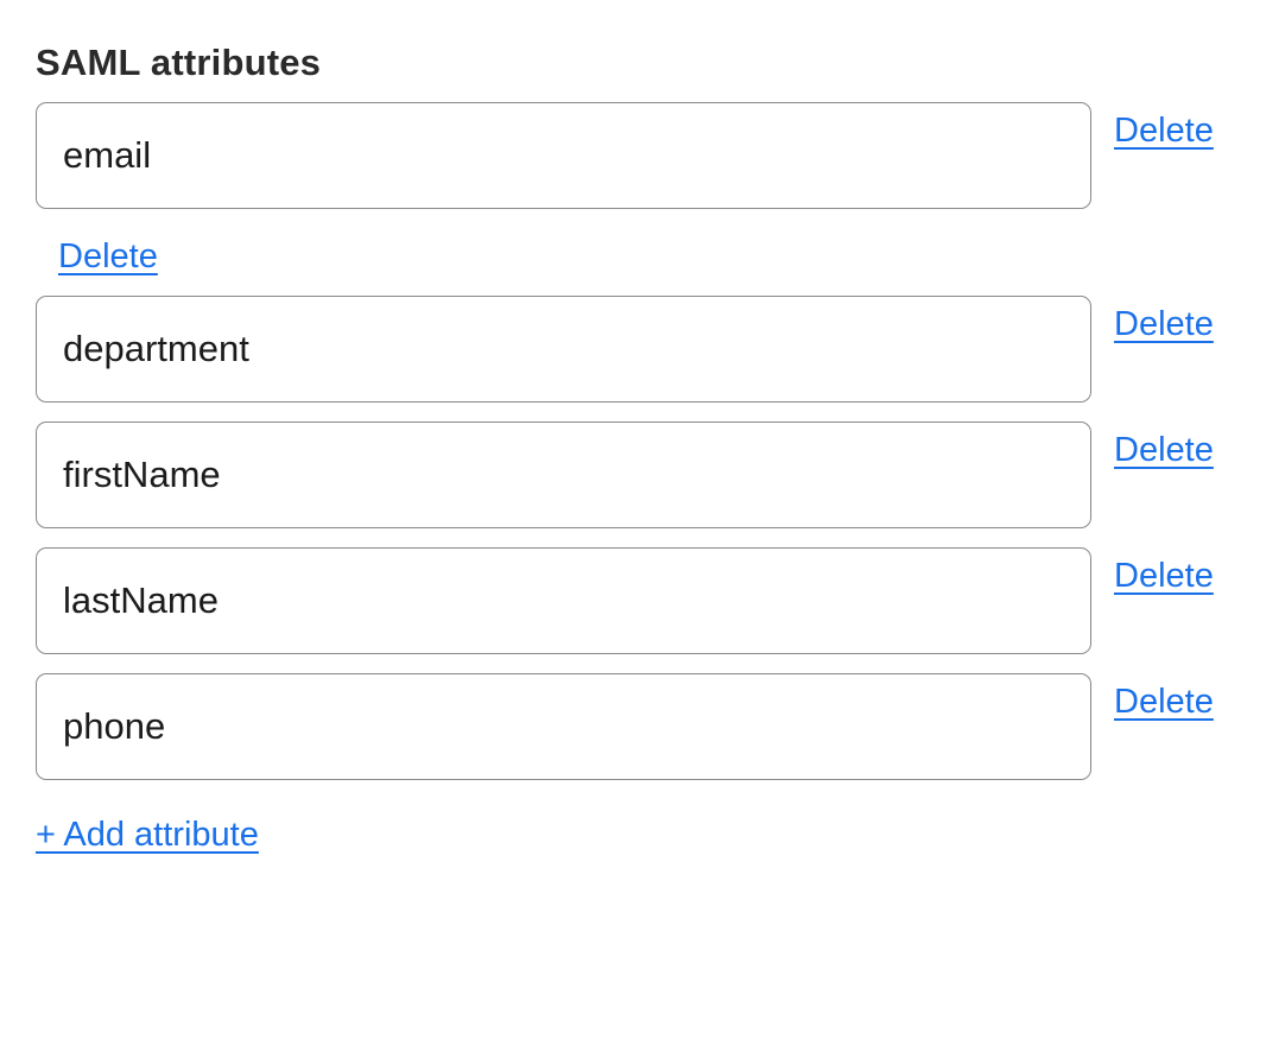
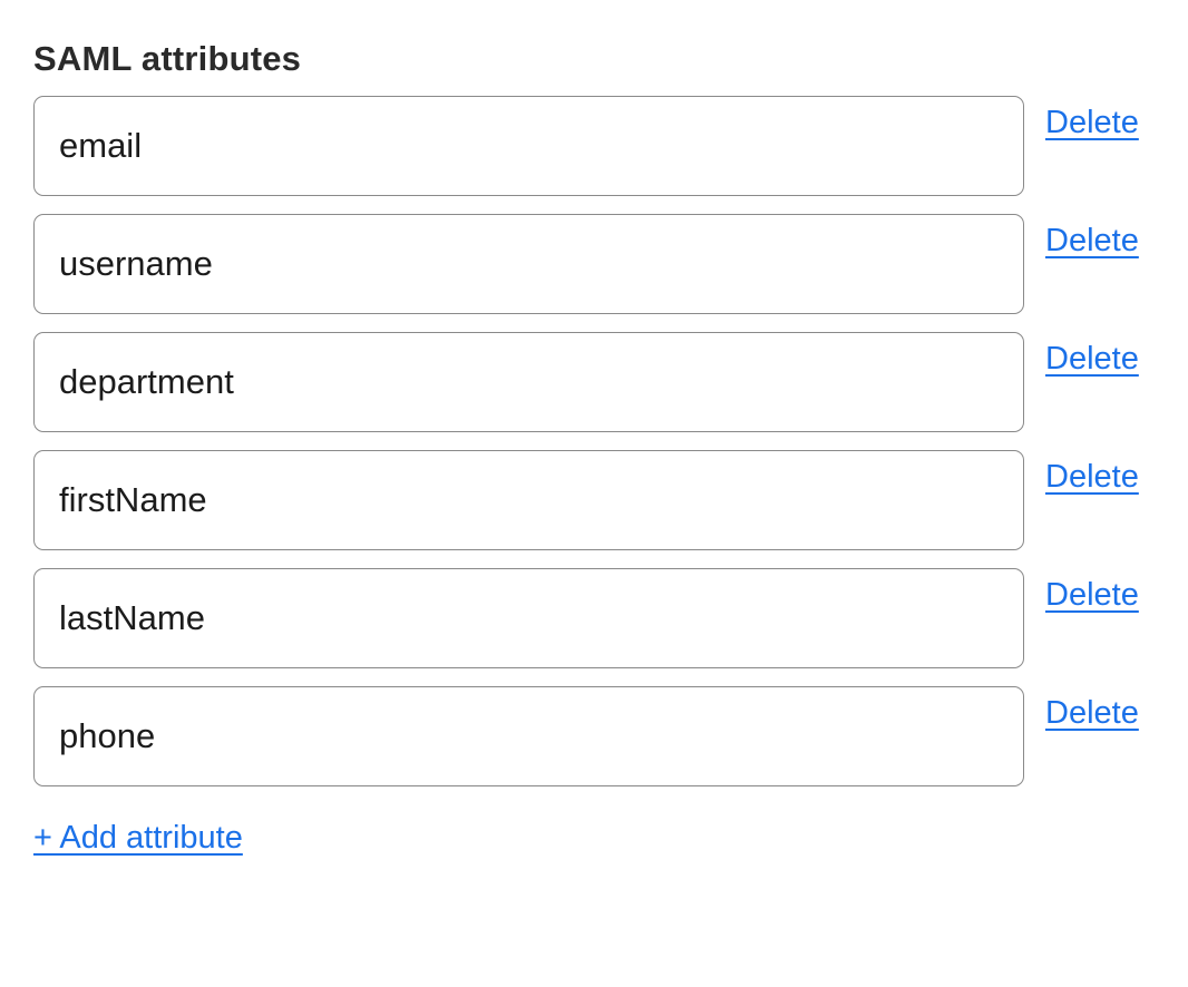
  SAML attributes
  email
  Delete
+ username
  Delete
  department
  Delete
  firstName
  Delete
  lastName
  Delete
  phone
  Delete
  + Add attribute
